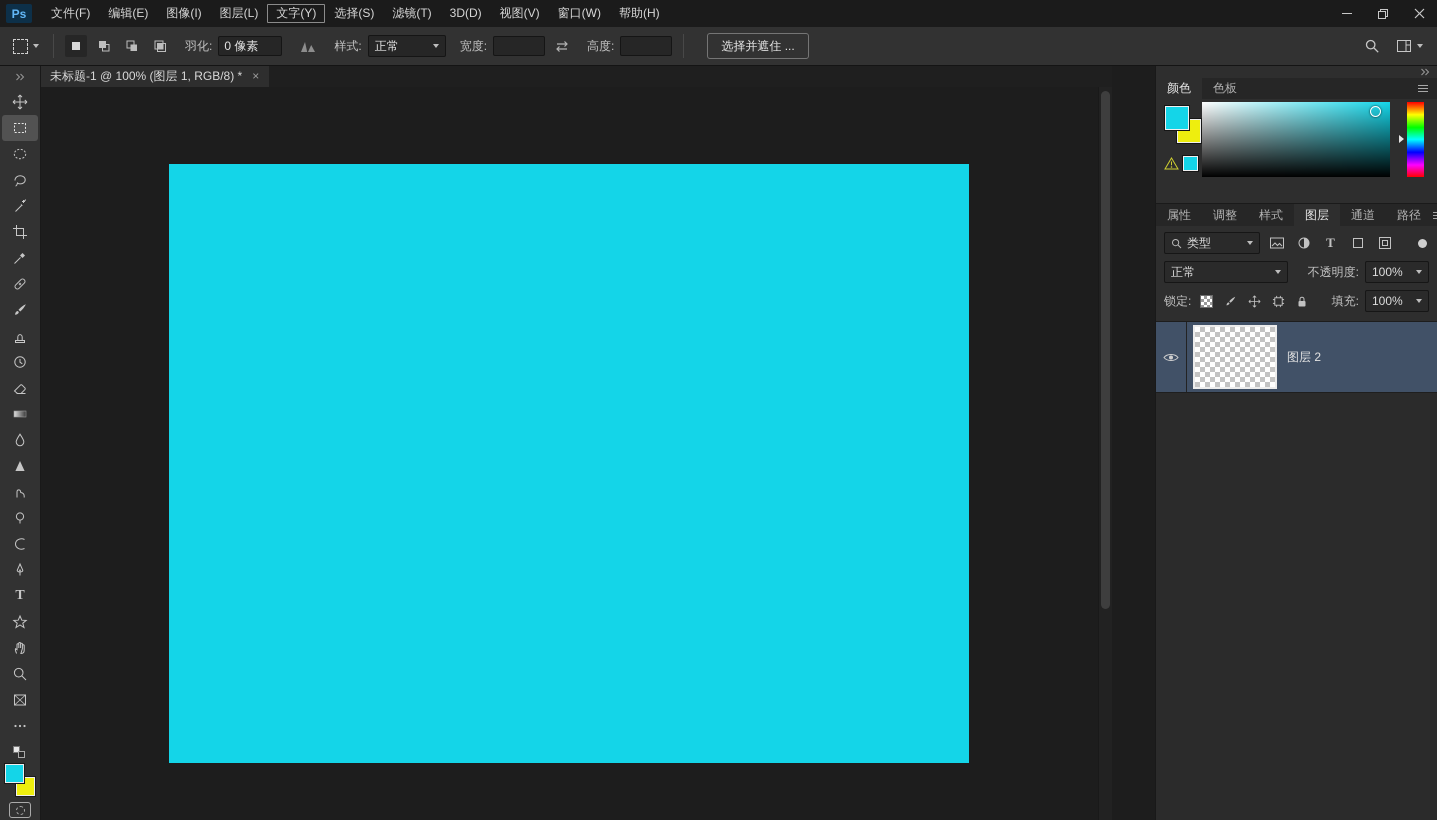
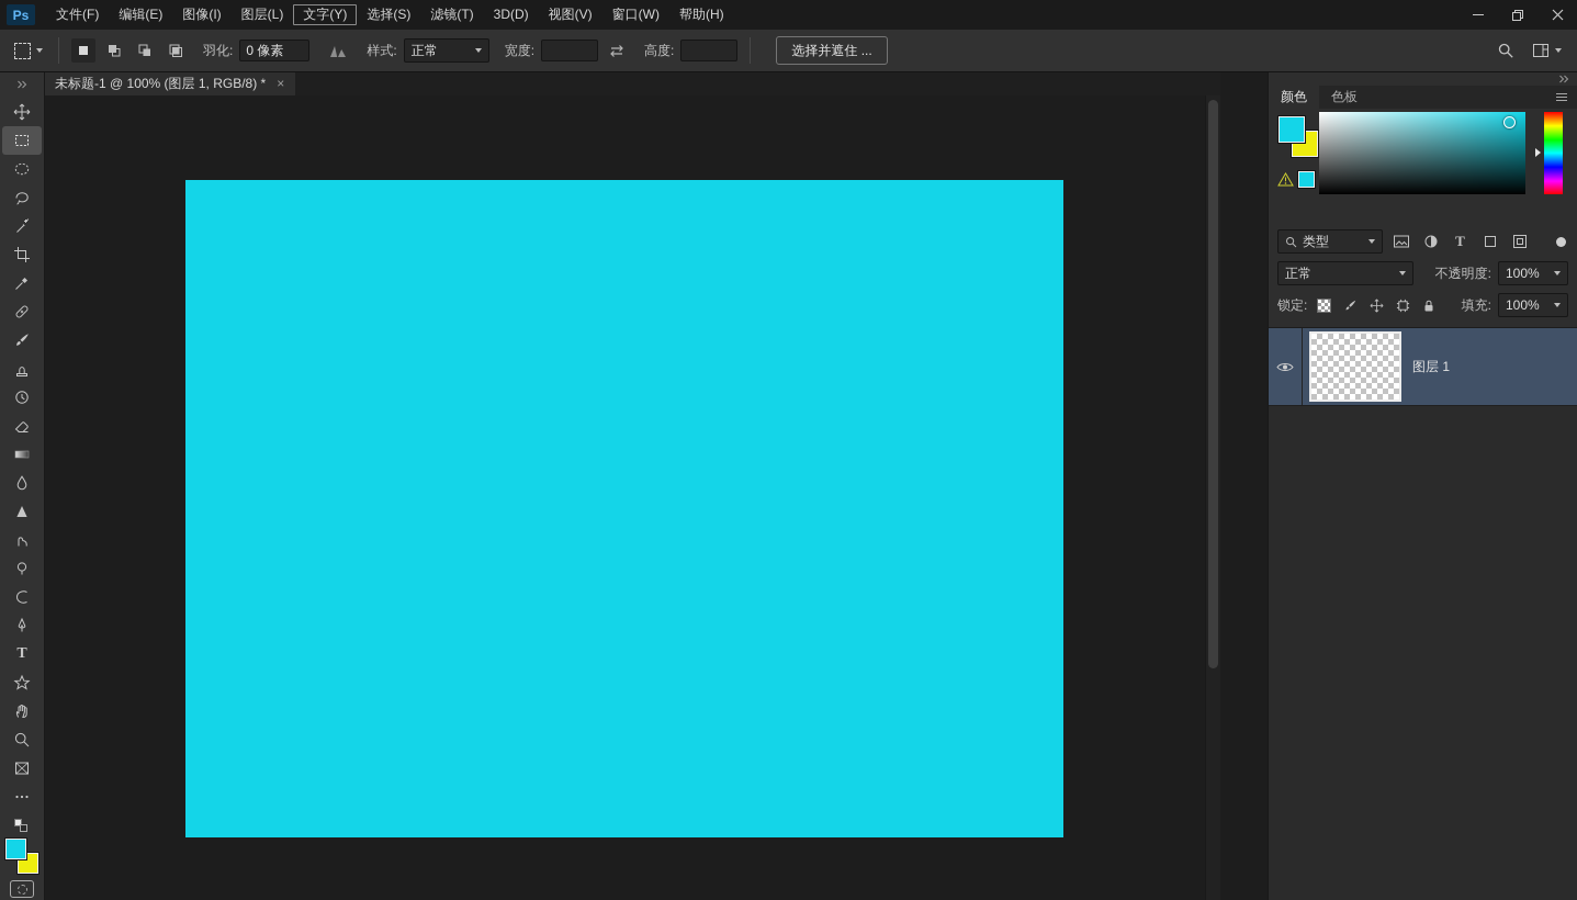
  Ps
  文件(F)
  编辑(E)
  图像(I)
  图层(L)
  文字(Y)
  选择(S)
  滤镜(T)
  3D(D)
  视图(V)
  窗口(W)
  帮助(H)
  羽化:
  0 像素
  样式:
  正常
  宽度:
  高度:
  选择并遮住 ...
  T
  未标题-1 @ 100% (图层 1, RGB/8) *
  ×
  颜色
  色板
- 属性
- 调整
- 样式
- 图层
- 通道
- 路径
  类型
  T
  正常
  不透明度:
  100%
  锁定:
  填充:
  100%
- 图层 2
+ 图层 1
